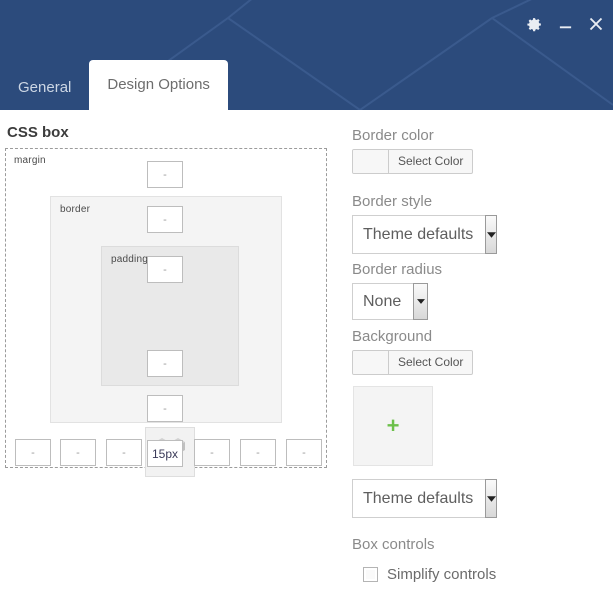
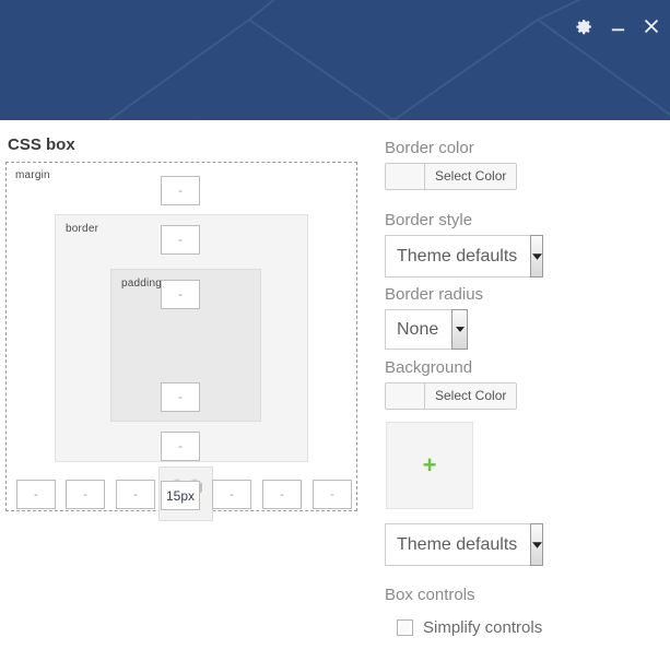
- General
- Design Options
  CSS box
  margin
  border
  padding
  -
  -
  -
  -
  -
  15px
  -
  -
  -
  -
  -
  -
  Border color
  Select Color
  Border style
  Theme defaults
  Border radius
  None
  Background
  Select Color
  +
  Theme defaults
  Box controls
  Simplify controls
